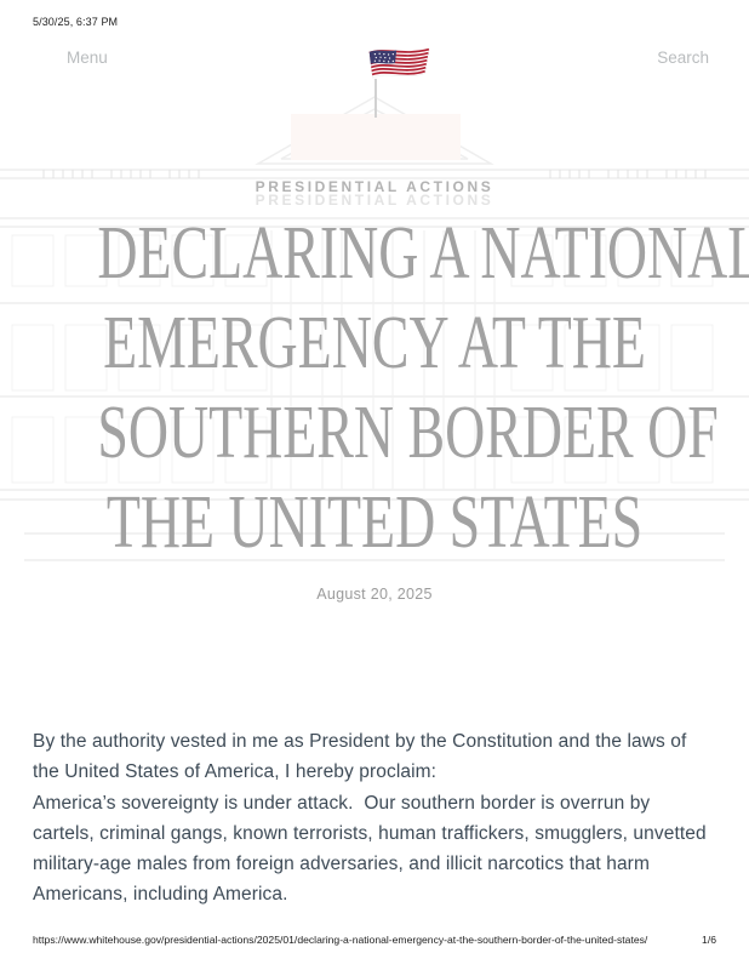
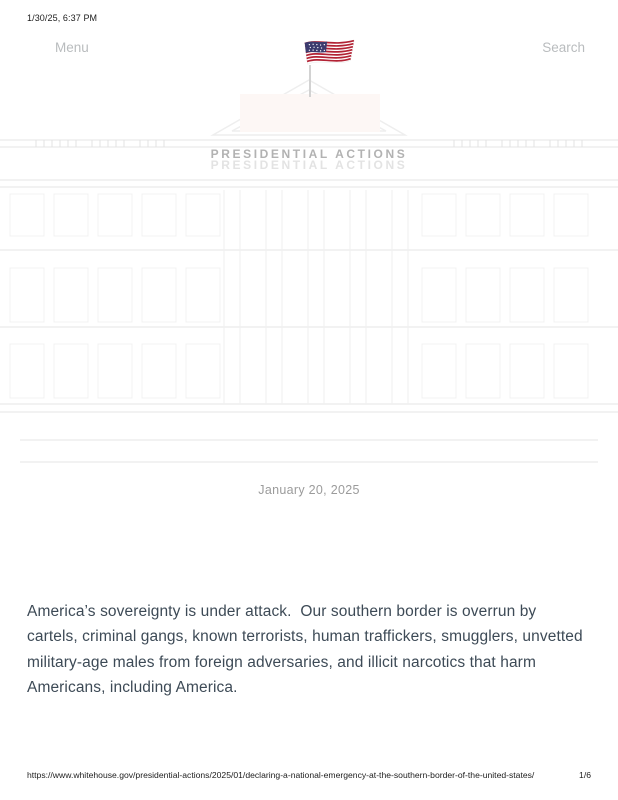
- 5/30/25, 6:37 PM
+ 1/30/25, 6:37 PM
  Menu
  Search
  PRESIDENTIAL ACTIONS
  PRESIDENTIAL ACTIONS
- DECLARING A NATIONAL
- EMERGENCY AT THE
- SOUTHERN BORDER OF
- THE UNITED STATES
- August 20, 2025
+ January 20, 2025
- By the authority vested in me as President by the Constitution and the laws of the United States of America, I hereby proclaim:
  America’s sovereignty is under attack. Our southern border is overrun by cartels, criminal gangs, known terrorists, human traffickers, smugglers, unvetted military-age males from foreign adversaries, and illicit narcotics that harm Americans, including America.
  https://www.whitehouse.gov/presidential-actions/2025/01/declaring-a-national-emergency-at-the-southern-border-of-the-united-states/
  1/6
